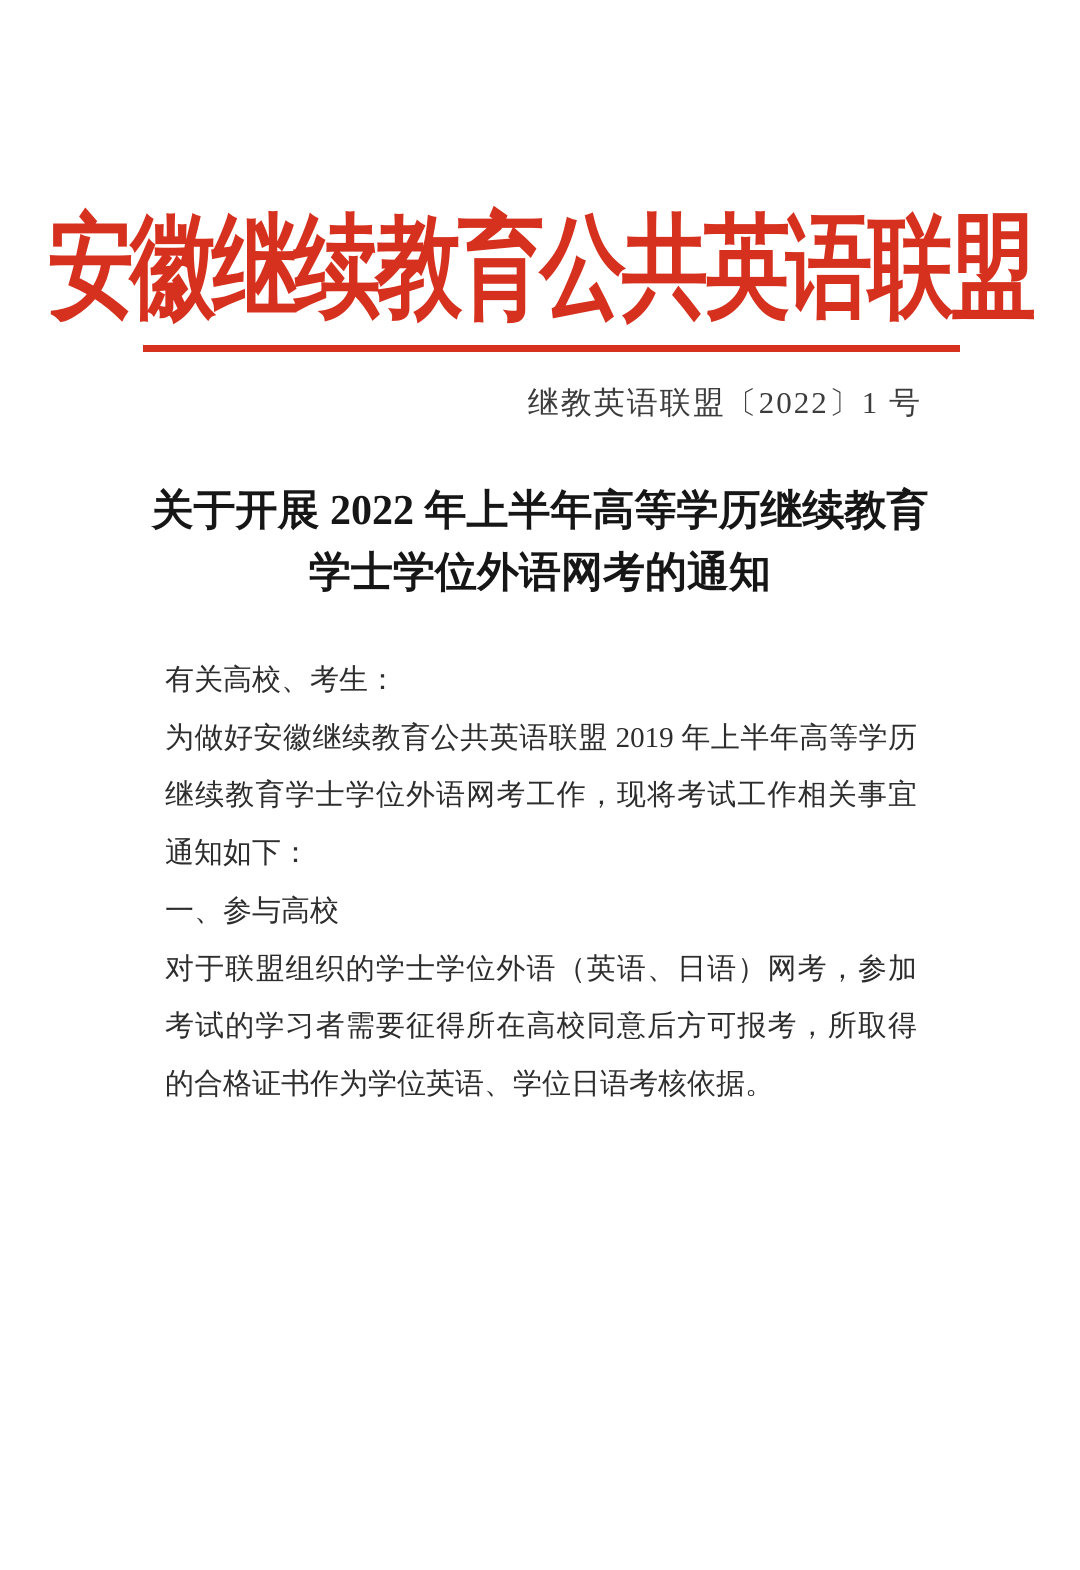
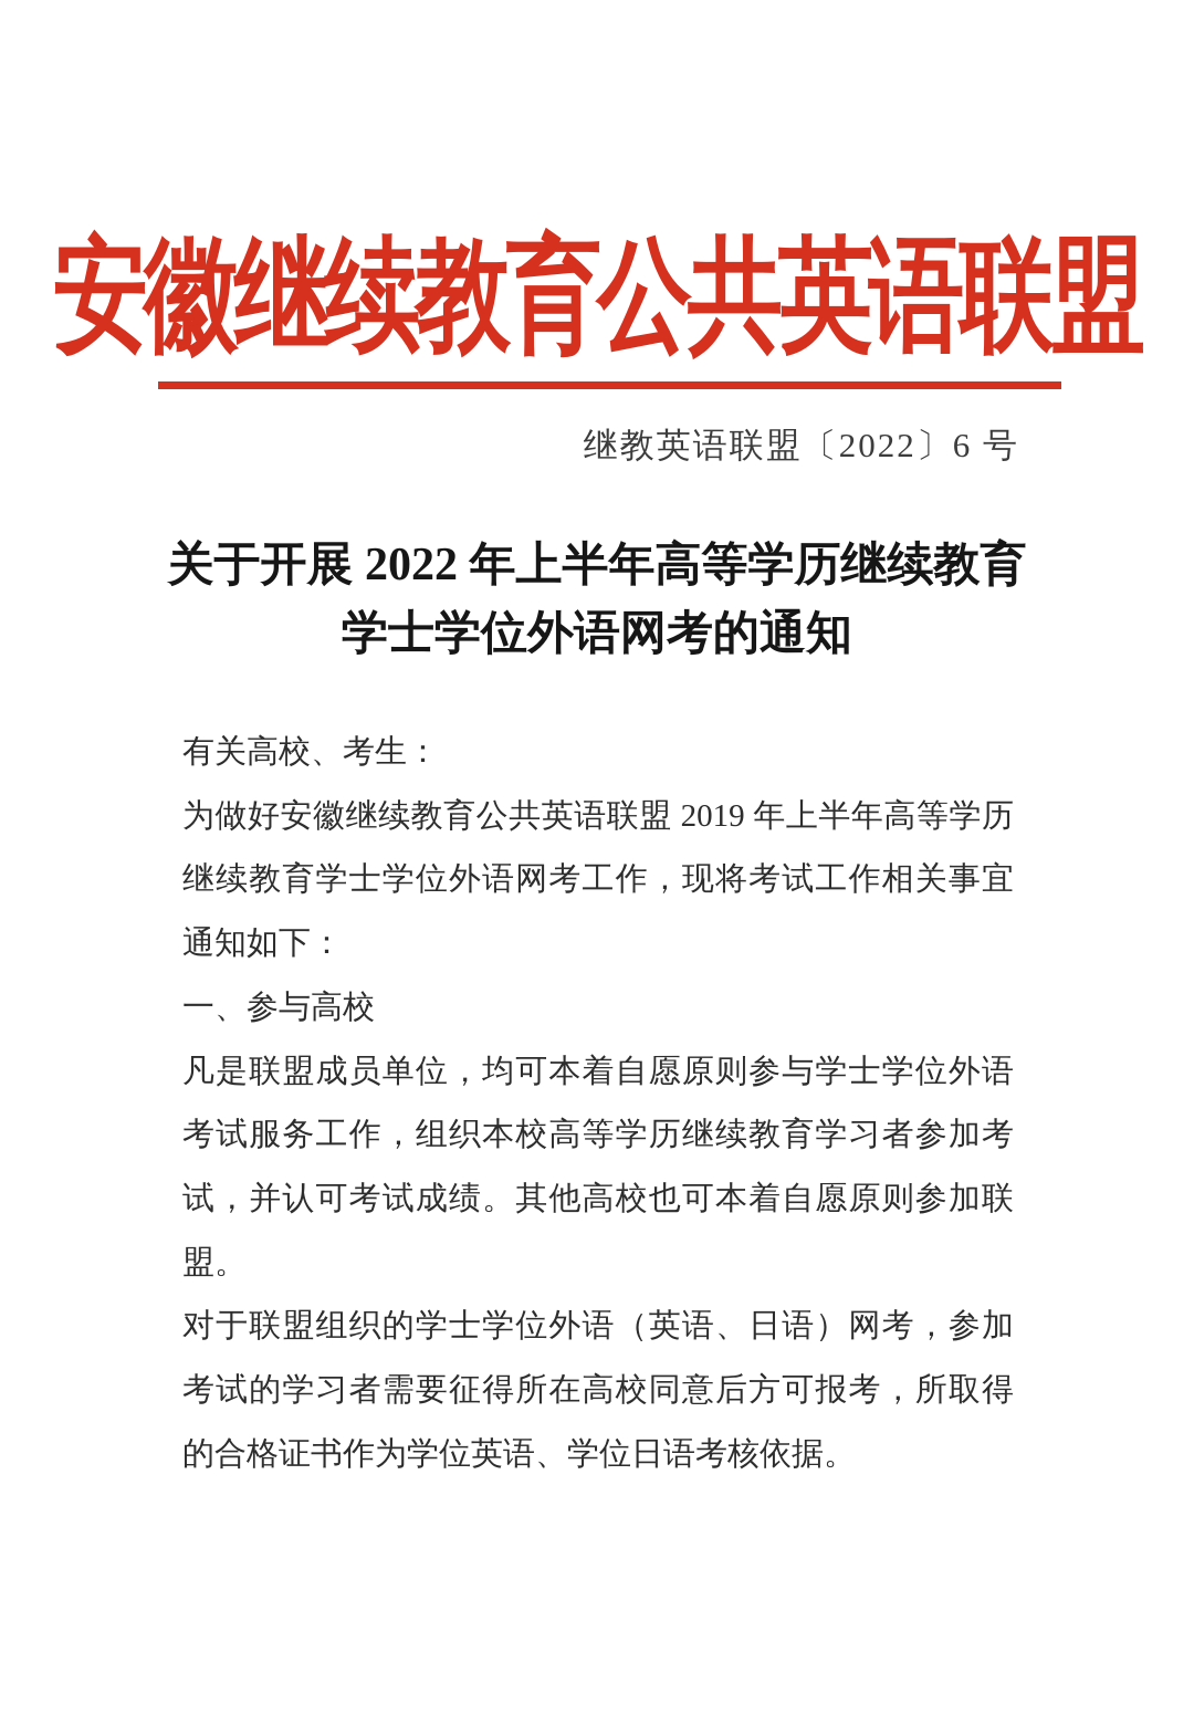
  安徽继续教育公共英语联盟
- 继教英语联盟〔2022〕1 号
+ 继教英语联盟〔2022〕6 号
  关于开展 2022 年上半年高等学历继续教育
  学士学位外语网考的通知
  有关高校、考生：
  为做好安徽继续教育公共英语联盟 2019 年上半年高等学历继续教育学士学位外语网考工作，现将考试工作相关事宜通知如下：
  一、参与高校
+ 凡是联盟成员单位，均可本着自愿原则参与学士学位外语考试服务工作，组织本校高等学历继续教育学习者参加考试，并认可考试成绩。其他高校也可本着自愿原则参加联盟。
  对于联盟组织的学士学位外语（英语、日语）网考，参加考试的学习者需要征得所在高校同意后方可报考，所取得的合格证书作为学位英语、学位日语考核依据。
